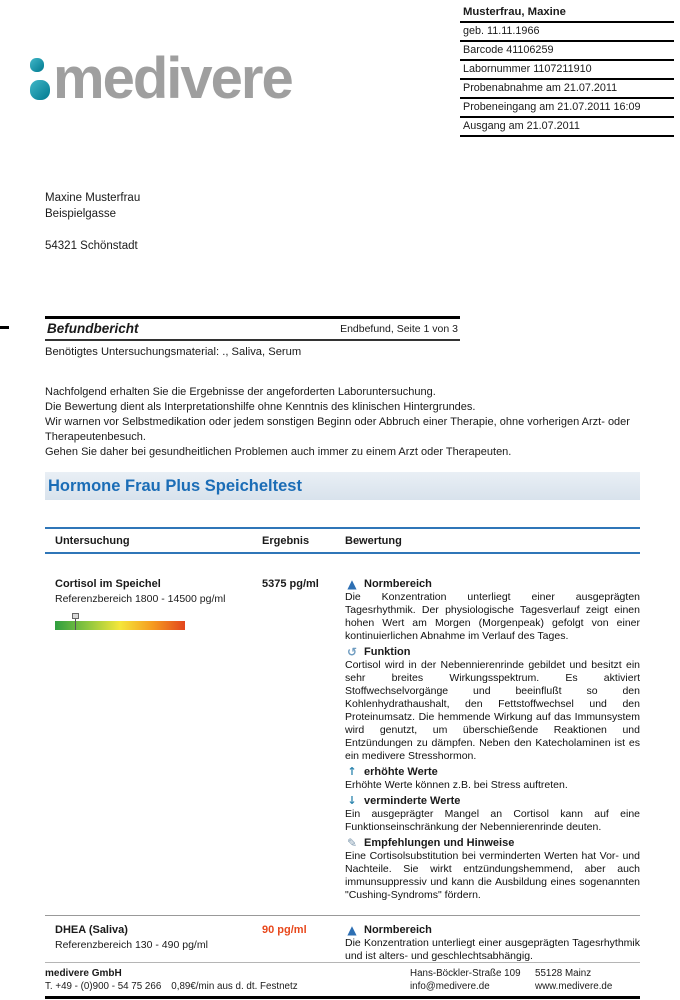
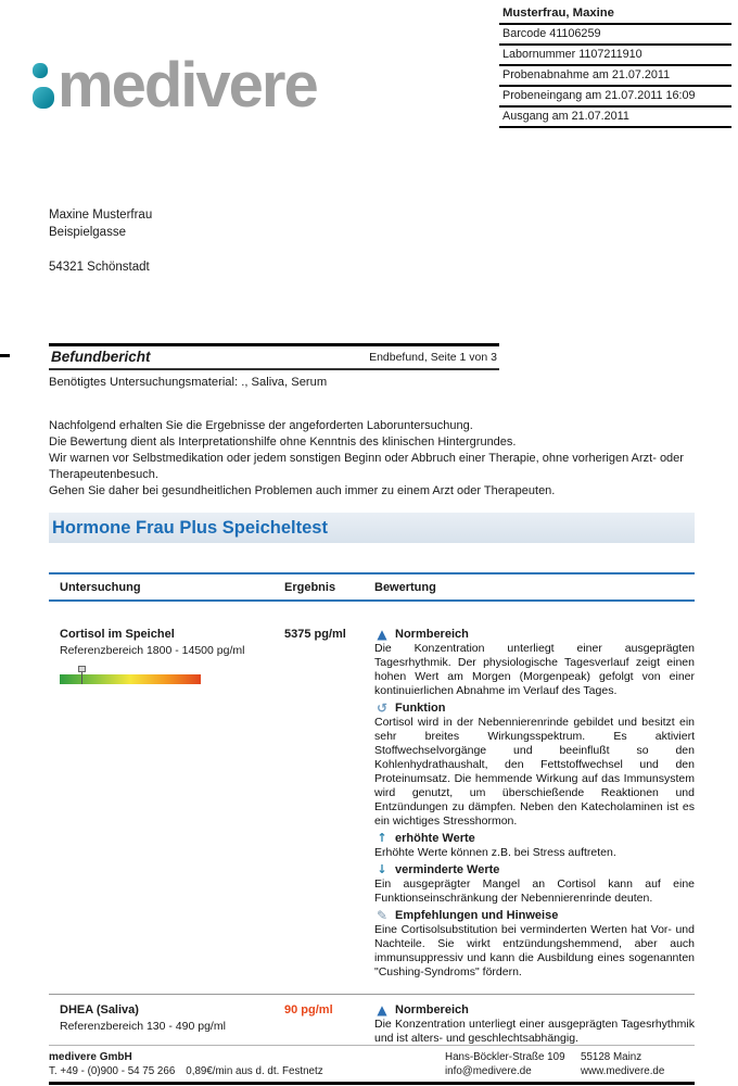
  Musterfrau, Maxine
- geb. 11.11.1966
  Barcode 41106259
  Labornummer 1107211910
  Probenabnahme am 21.07.2011
  Probeneingang am 21.07.2011 16:09
  Ausgang am 21.07.2011
  medivere
  Maxine Musterfrau
  Beispielgasse
  54321 Schönstadt
  Befundbericht
  Endbefund, Seite 1 von 3
  Benötigtes Untersuchungsmaterial: ., Saliva, Serum
  Nachfolgend erhalten Sie die Ergebnisse der angeforderten Laboruntersuchung.
  Die Bewertung dient als Interpretationshilfe ohne Kenntnis des klinischen Hintergrundes.
  Wir warnen vor Selbstmedikation oder jedem sonstigen Beginn oder Abbruch einer Therapie, ohne vorherigen Arzt- oder Therapeutenbesuch.
  Gehen Sie daher bei gesundheitlichen Problemen auch immer zu einem Arzt oder Therapeuten.
  Hormone Frau Plus Speicheltest
  Untersuchung
  Ergebnis
  Bewertung
  Cortisol im Speichel
  Referenzbereich 1800 - 14500 pg/ml
  5375 pg/ml
  ▲
  Normbereich
  Die Konzentration unterliegt einer ausgeprägten Tagesrhythmik. Der physiologische Tagesverlauf zeigt einen hohen Wert am Morgen (Morgenpeak) gefolgt von einer kontinuierlichen Abnahme im Verlauf des Tages.
  ↺
  Funktion
- Cortisol wird in der Nebennierenrinde gebildet und besitzt ein sehr breites Wirkungsspektrum. Es aktiviert Stoffwechselvorgänge und beeinflußt so den Kohlenhydrathaushalt, den Fettstoffwechsel und den Proteinumsatz. Die hemmende Wirkung auf das Immunsystem wird genutzt, um überschießende Reaktionen und Entzündungen zu dämpfen. Neben den Katecholaminen ist es ein medivere Stresshormon.
+ Cortisol wird in der Nebennierenrinde gebildet und besitzt ein sehr breites Wirkungsspektrum. Es aktiviert Stoffwechselvorgänge und beeinflußt so den Kohlenhydrathaushalt, den Fettstoffwechsel und den Proteinumsatz. Die hemmende Wirkung auf das Immunsystem wird genutzt, um überschießende Reaktionen und Entzündungen zu dämpfen. Neben den Katecholaminen ist es ein wichtiges Stresshormon.
  ↑
  erhöhte Werte
  Erhöhte Werte können z.B. bei Stress auftreten.
  ↓
  verminderte Werte
  Ein ausgeprägter Mangel an Cortisol kann auf eine Funktionseinschränkung der Nebennierenrinde deuten.
  ✎
  Empfehlungen und Hinweise
  Eine Cortisolsubstitution bei verminderten Werten hat Vor- und Nachteile. Sie wirkt entzündungshemmend, aber auch immunsuppressiv und kann die Ausbildung eines sogenannten "Cushing-Syndroms" fördern.
  DHEA (Saliva)
  Referenzbereich 130 - 490 pg/ml
  90 pg/ml
  ▲
  Normbereich
  Die Konzentration unterliegt einer ausgeprägten Tagesrhythmik und ist alters- und geschlechtsabhängig.
  medivere GmbH
  Hans-Böckler-Straße 109
  55128 Mainz
  T. +49 - (0)900 - 54 75 266 0,89€/min aus d. dt. Festnetz
  info@medivere.de
  www.medivere.de
